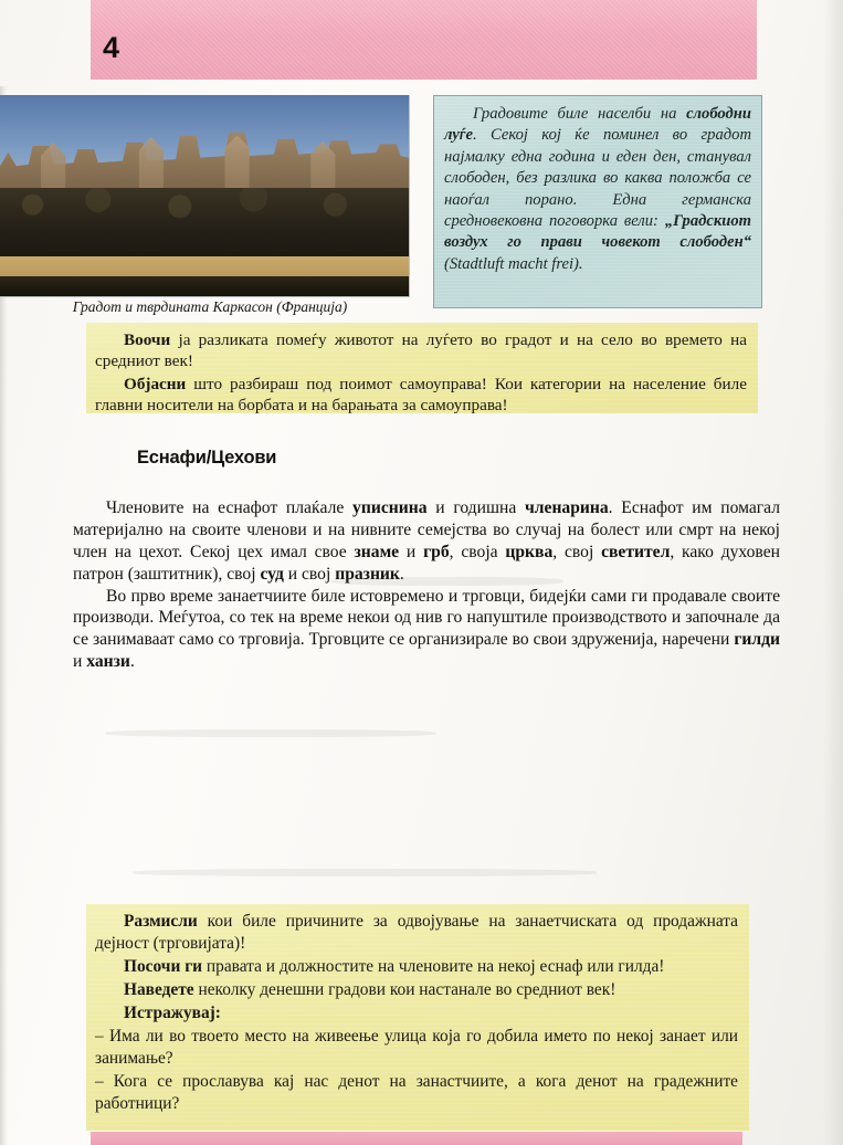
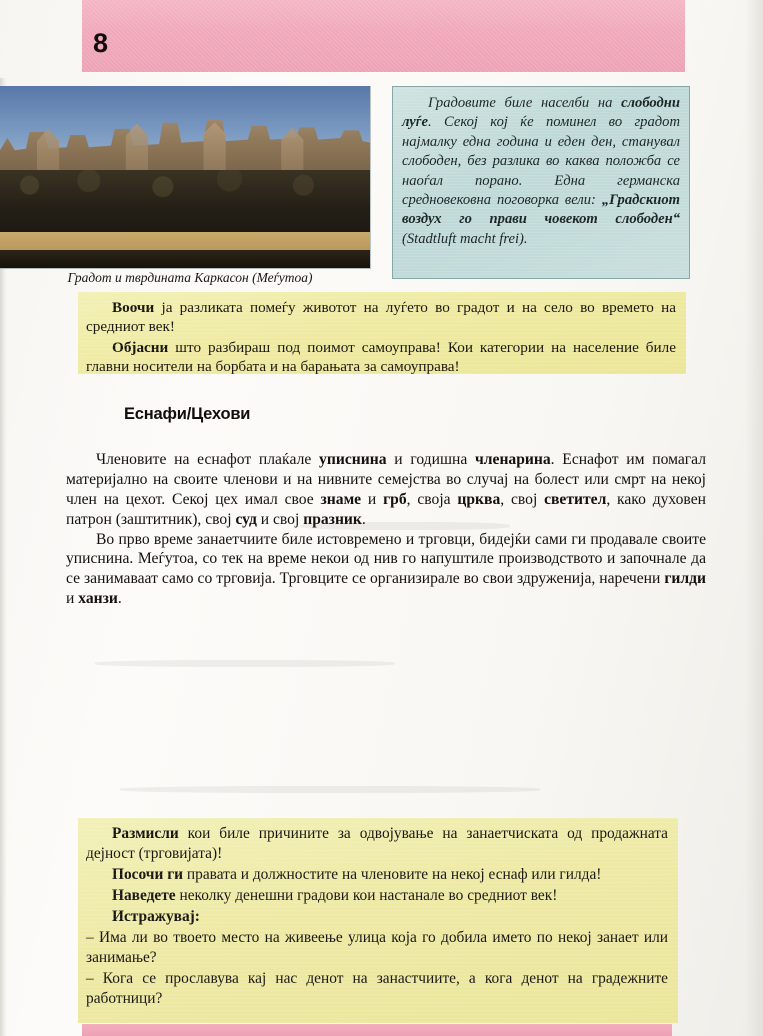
- 4
+ 8
- Градот и тврдината Каркасон (Франција)
+ Градот и тврдината Каркасон (Меѓутоа)
  Еснафи/Цехови
  Членовите на еснафот плаќале уписнина и годишна членарина. Еснафот им помагал материјално на своите членови и на нивните семејства во случај на болест или смрт на некој член на цехот. Секој цех имал свое знаме и грб, своја црква, свој светител, како духовен патрон (заштитник), свој суд и свој празник.
- Во прво време занаетчиите биле истовремено и трговци, бидејќи сами ги продавале своите производи. Меѓутоа, со тек на време некои од нив го напуштиле производството и започнале да се занимаваат само со трговија. Трговците се организирале во свои здруженија, наречени гилди и ханзи.
+ Во прво време занаетчиите биле истовремено и трговци, бидејќи сами ги продавале своите уписнина. Меѓутоа, со тек на време некои од нив го напуштиле производството и започнале да се занимаваат само со трговија. Трговците се организирале во свои здруженија, наречени гилди и ханзи.
